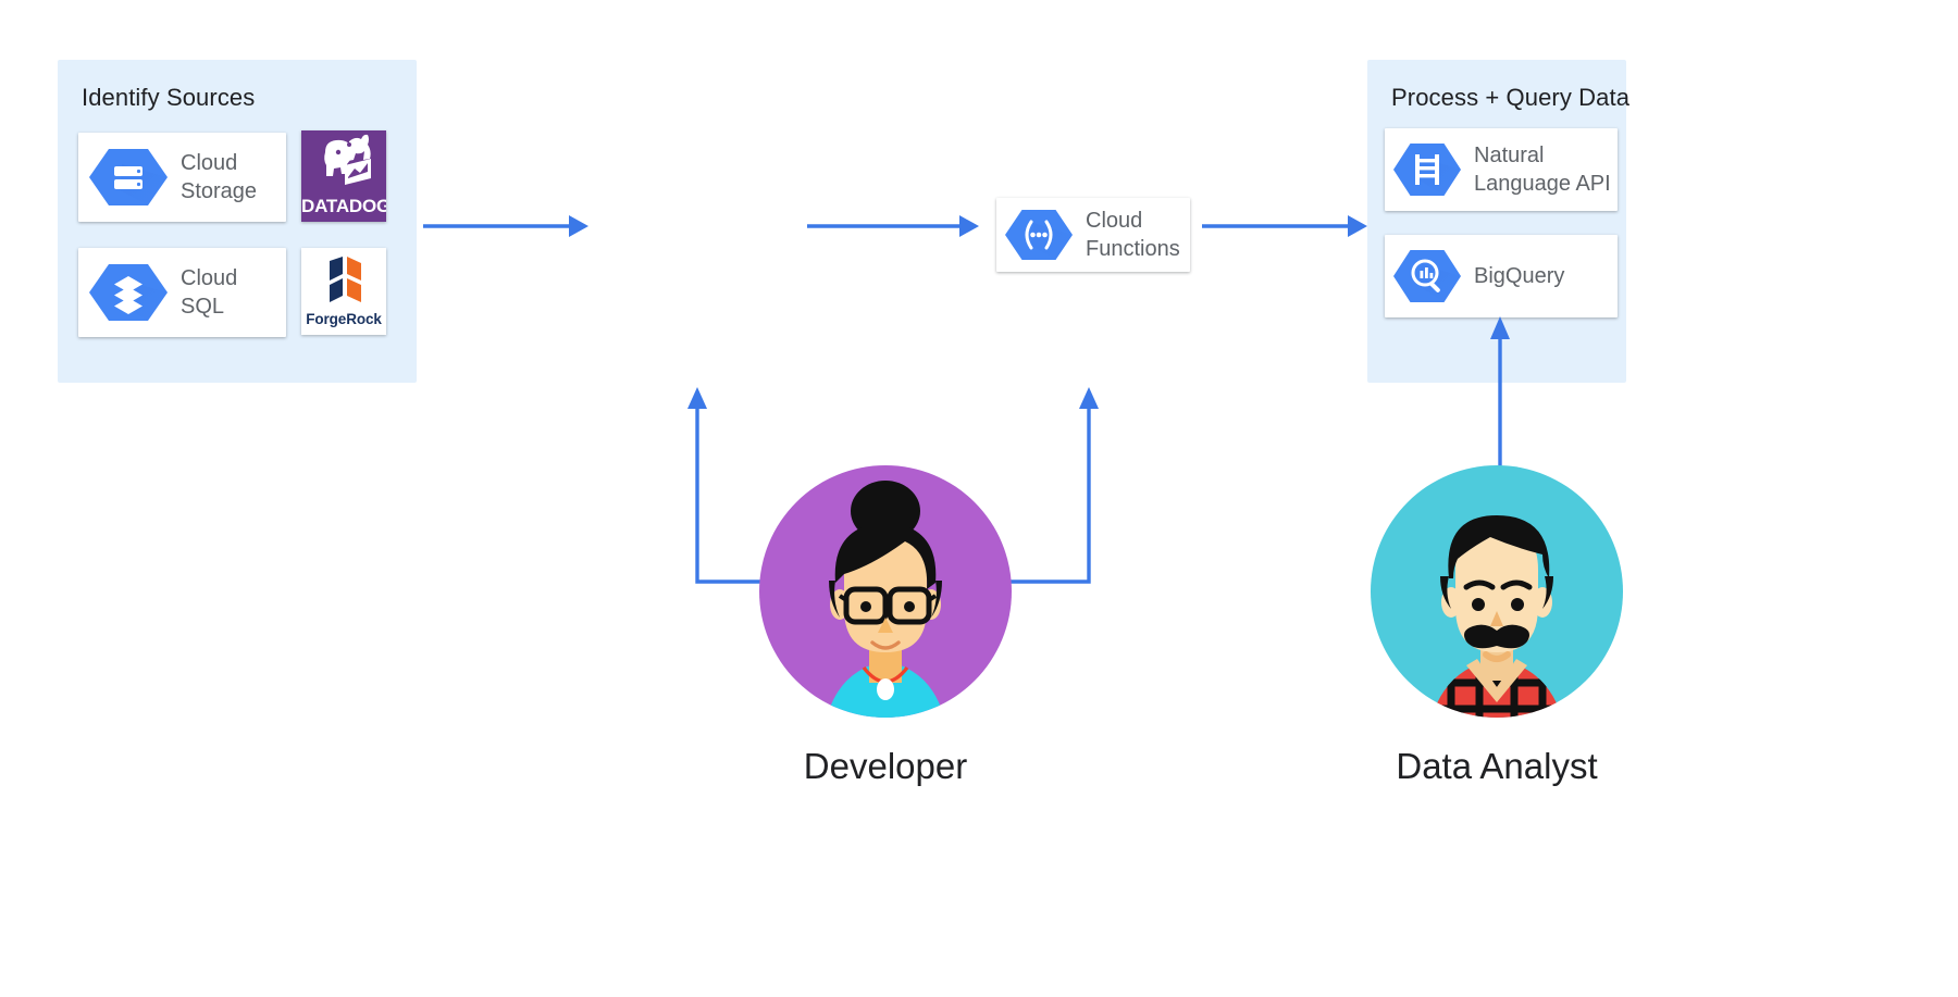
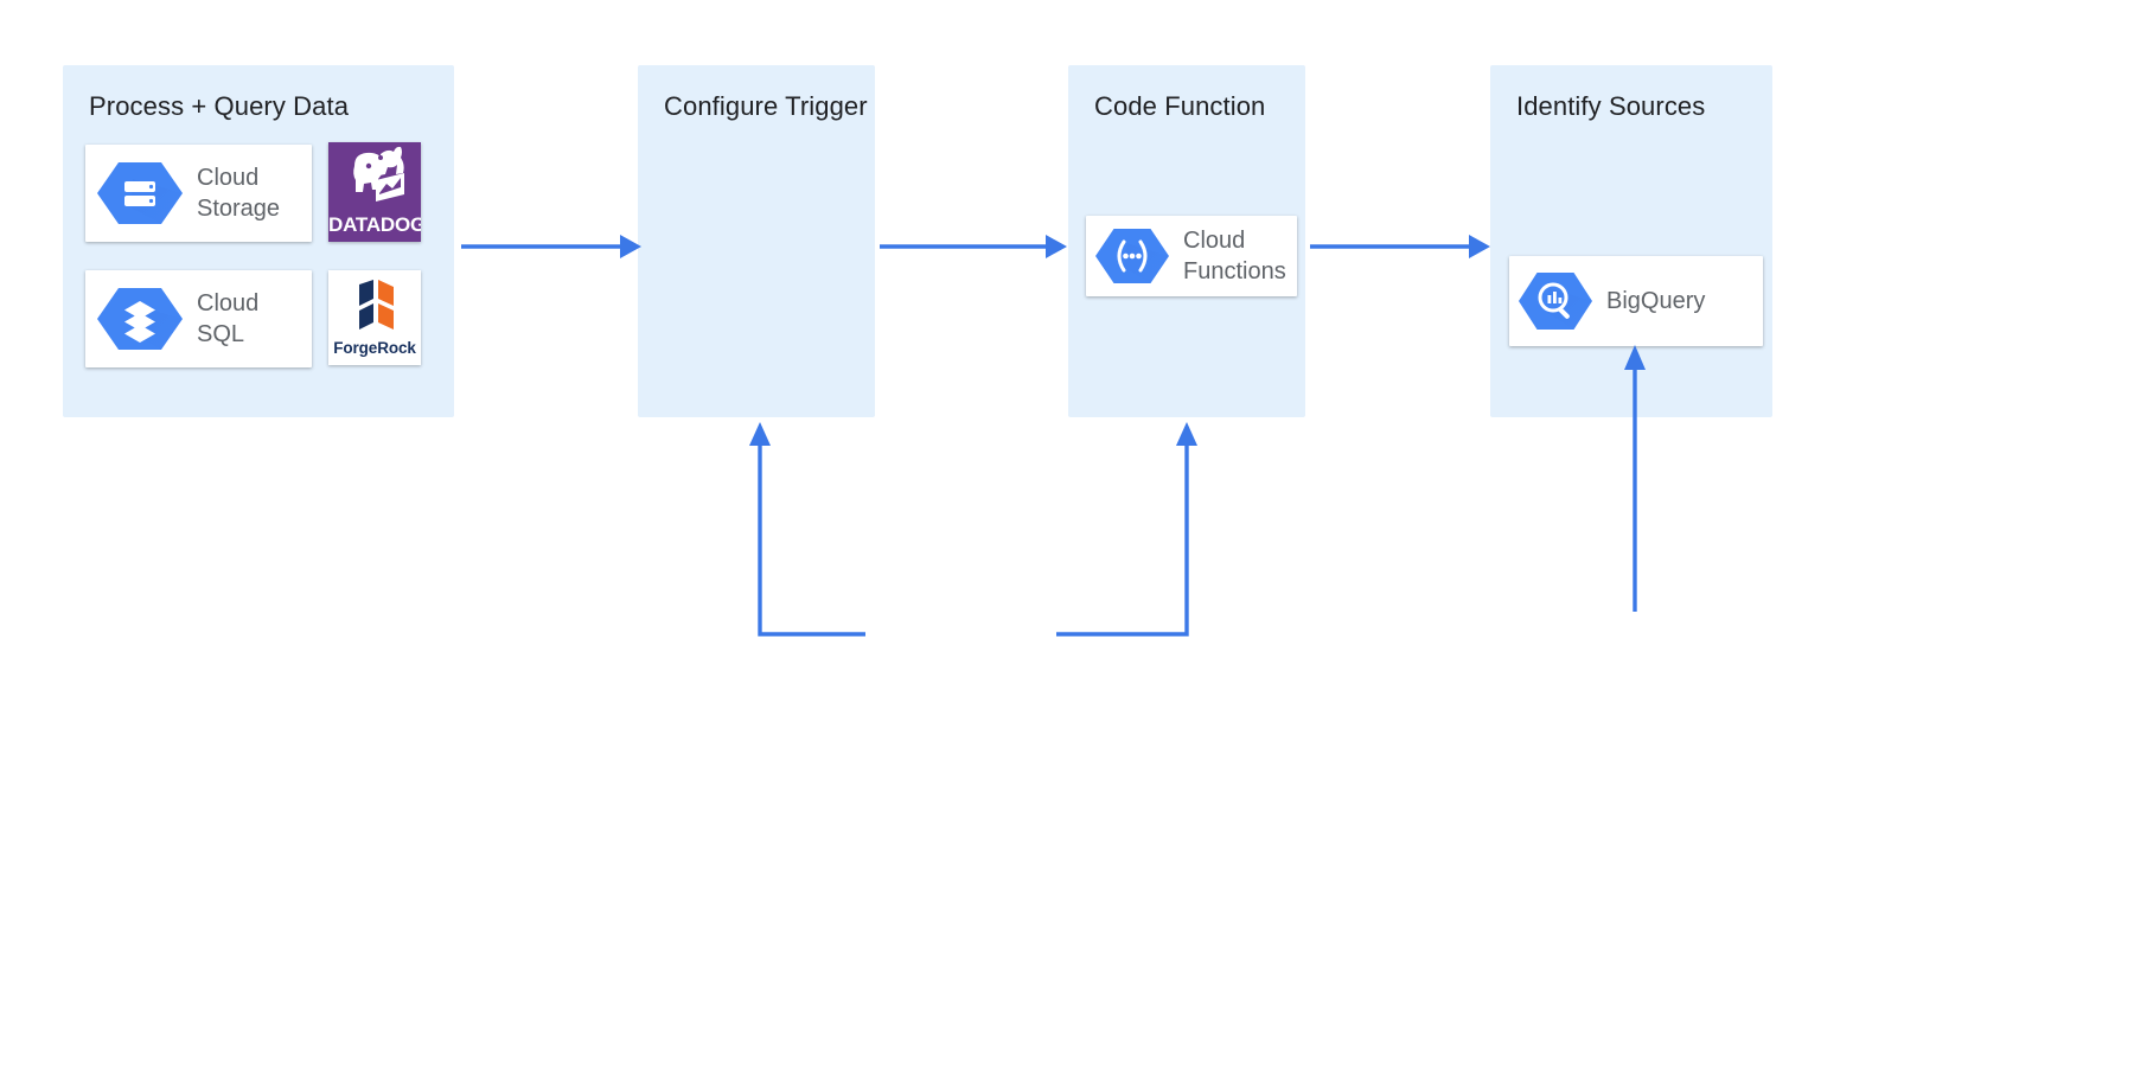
- Identify Sources
+ Process + Query Data
  Cloud
  Storage
  Cloud
  SQL
  DATADOG
  ForgeRock
+ Configure Trigger
+ Code Function
  Cloud
  Functions
- Process + Query Data
+ Identify Sources
- Natural
- Language API
  BigQuery
- Developer
- Data Analyst
